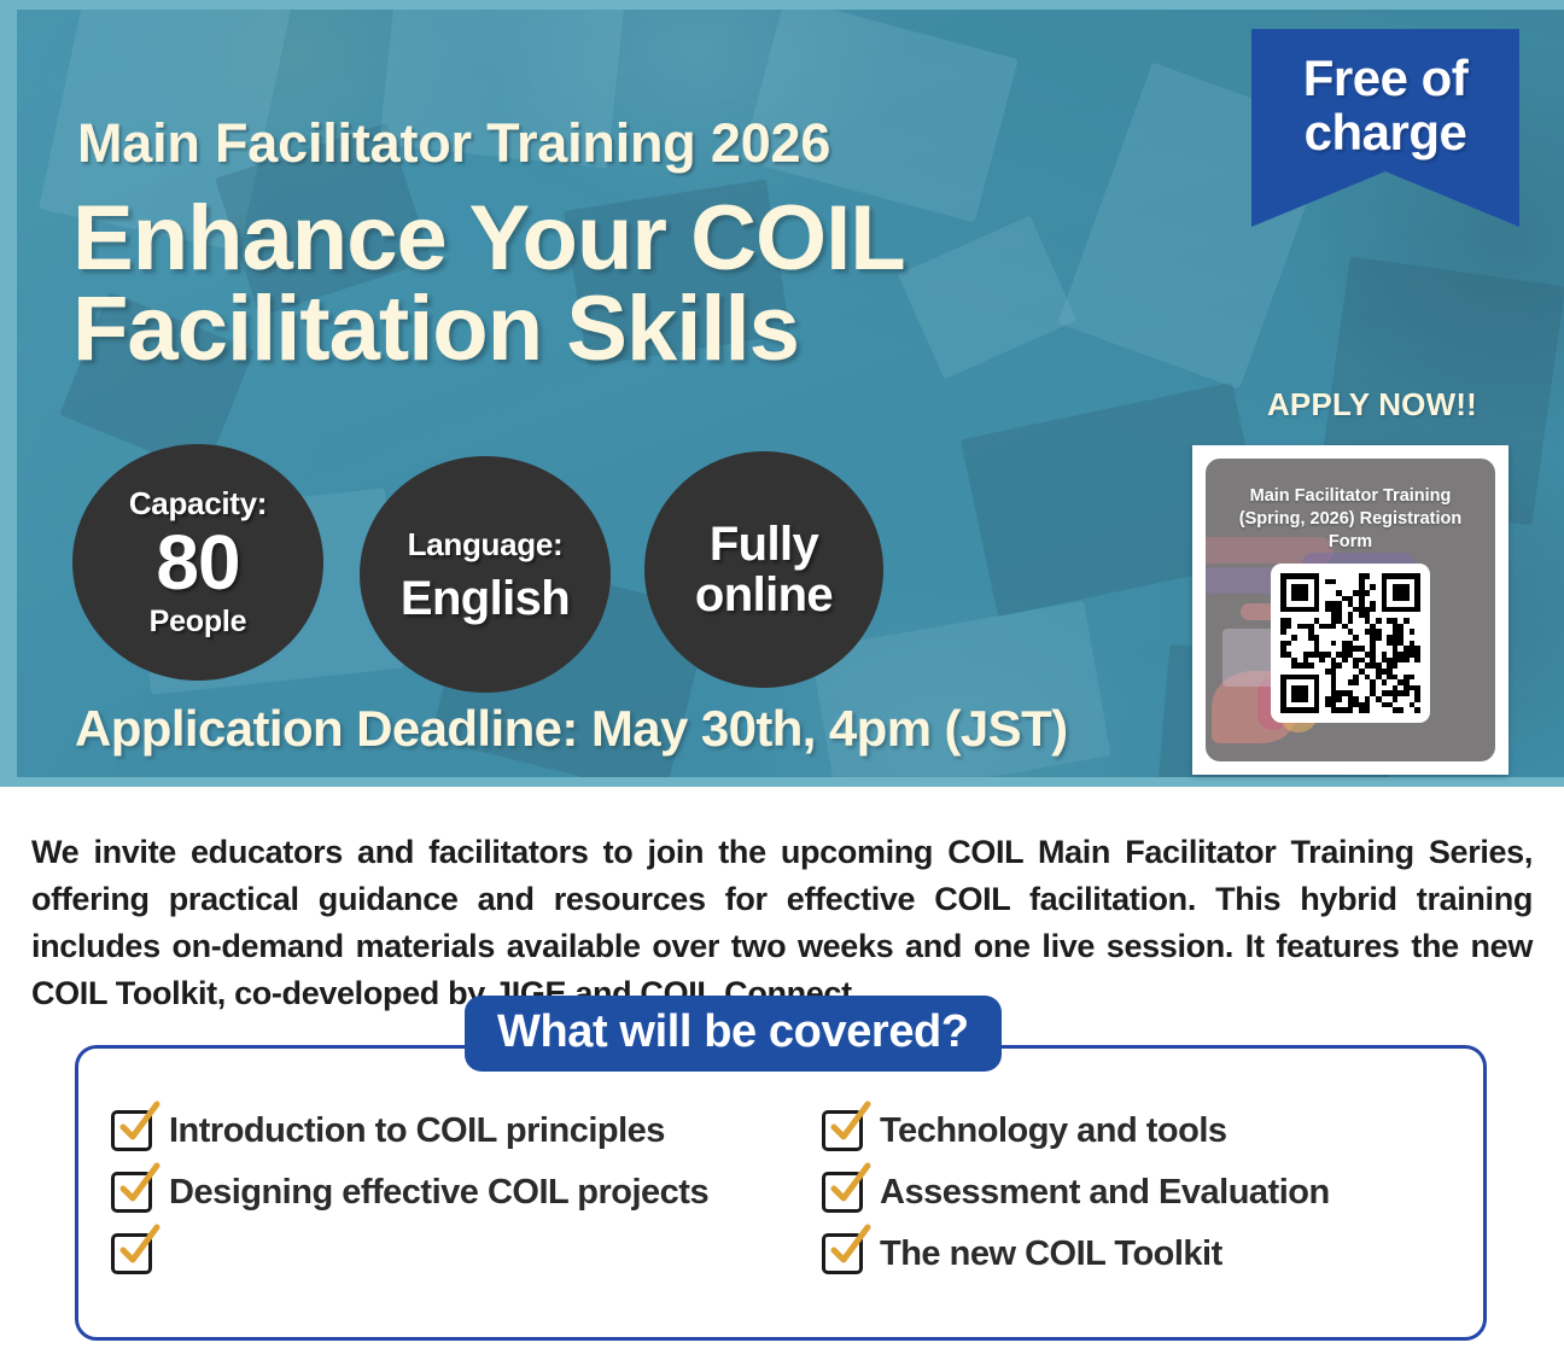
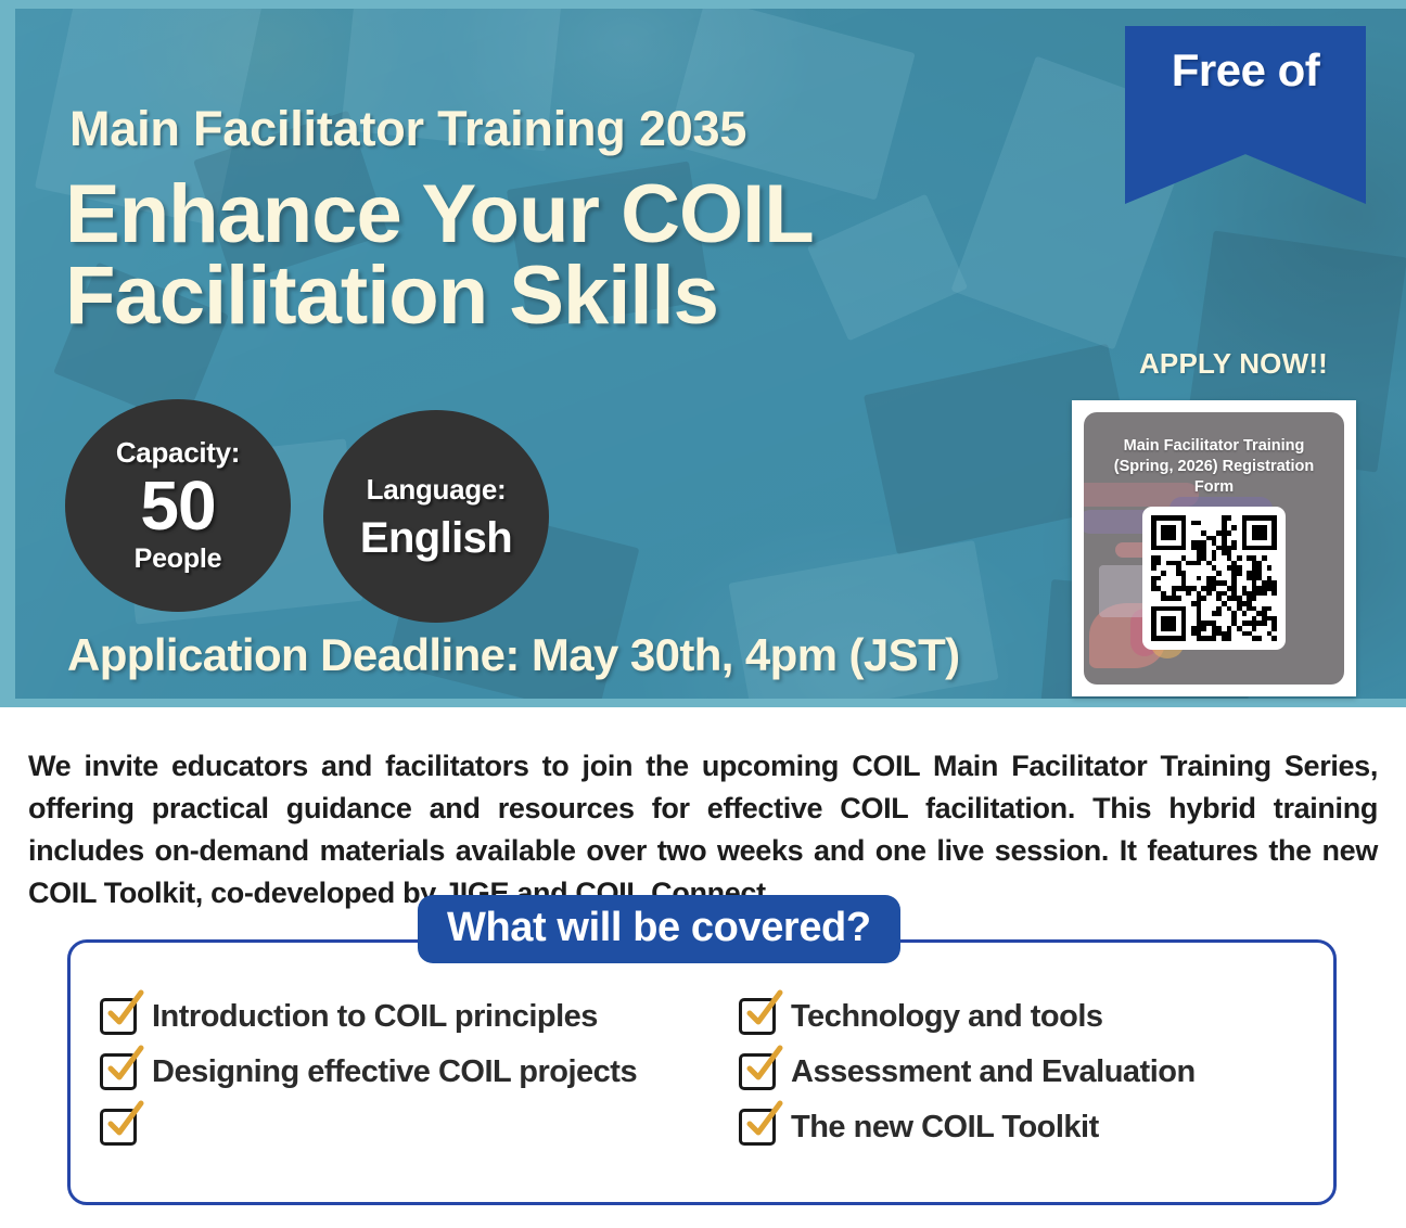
- Main Facilitator Training 2026
+ Main Facilitator Training 2035
  Enhance Your COIL
  Facilitation Skills
  Free of
- charge
  Capacity:
- 80
+ 50
  People
  Language:
  English
- Fully
- online
  Application Deadline: May 30th, 4pm (JST)
  APPLY NOW!!
  Main Facilitator Training (Spring, 2026) Registration Form
  We invite educators and facilitators to join the upcoming COIL Main Facilitator Training Series, offering practical guidance and resources for effective COIL facilitation. This hybrid training includes on-demand materials available over two weeks and one live session. It features the new COIL Toolkit, co-developed by JIGE and COIL Connect.
  What will be covered?
  Introduction to COIL principles
  Designing effective COIL projects
  Technology and tools
  Assessment and Evaluation
  The new COIL Toolkit
